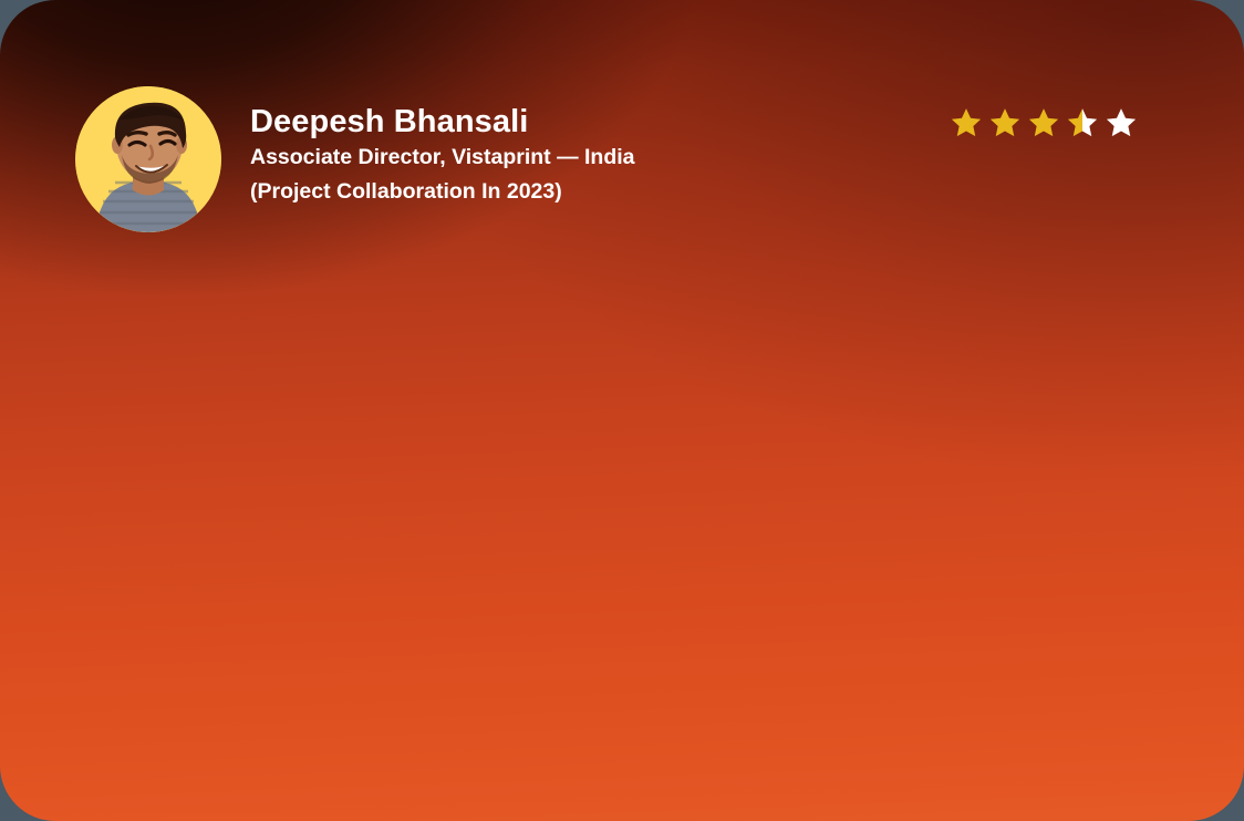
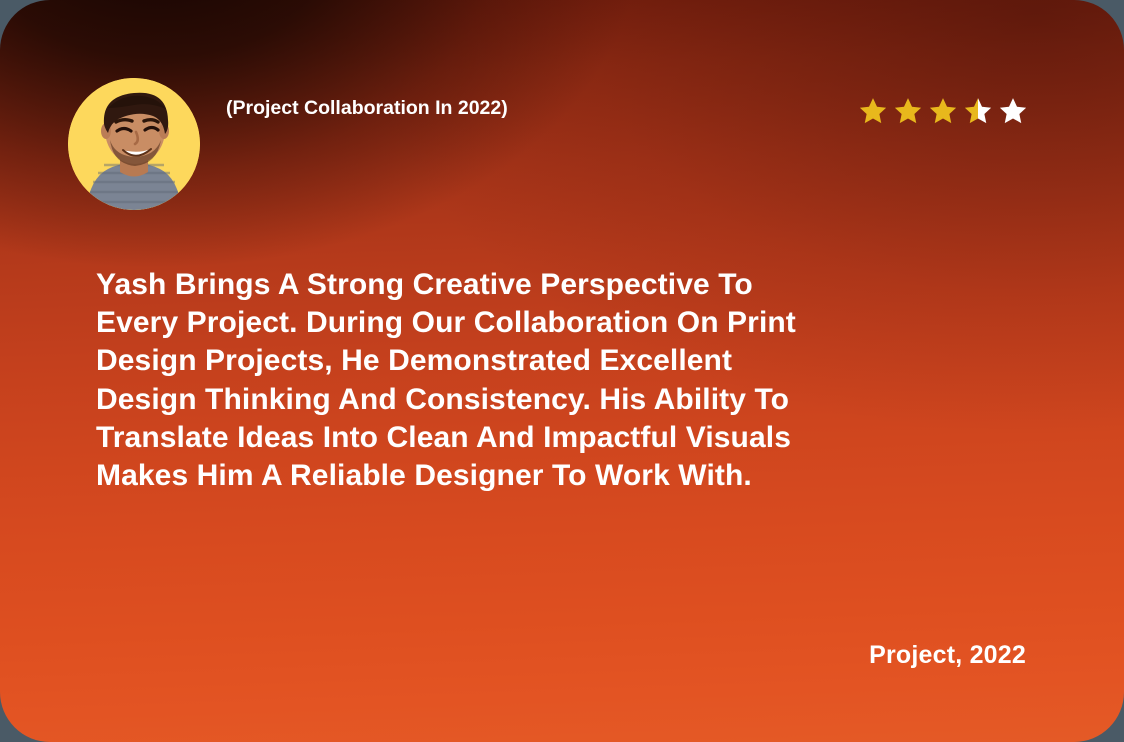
- Deepesh Bhansali
- Associate Director, Vistaprint — India
- (Project Collaboration In 2023)
+ (Project Collaboration In 2022)
+ Yash Brings A Strong Creative Perspective To Every Project. During Our Collaboration On Print Design Projects, He Demonstrated Excellent Design Thinking And Consistency. His Ability To Translate Ideas Into Clean And Impactful Visuals Makes Him A Reliable Designer To Work With.
+ Project, 2022
